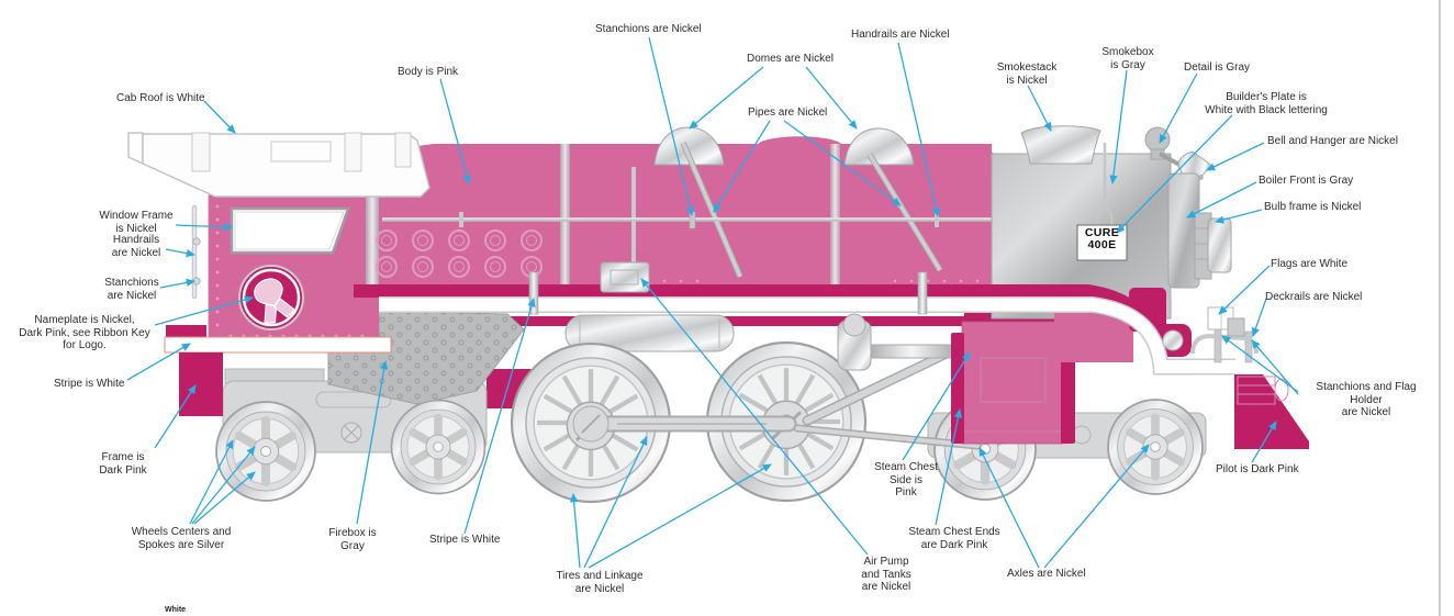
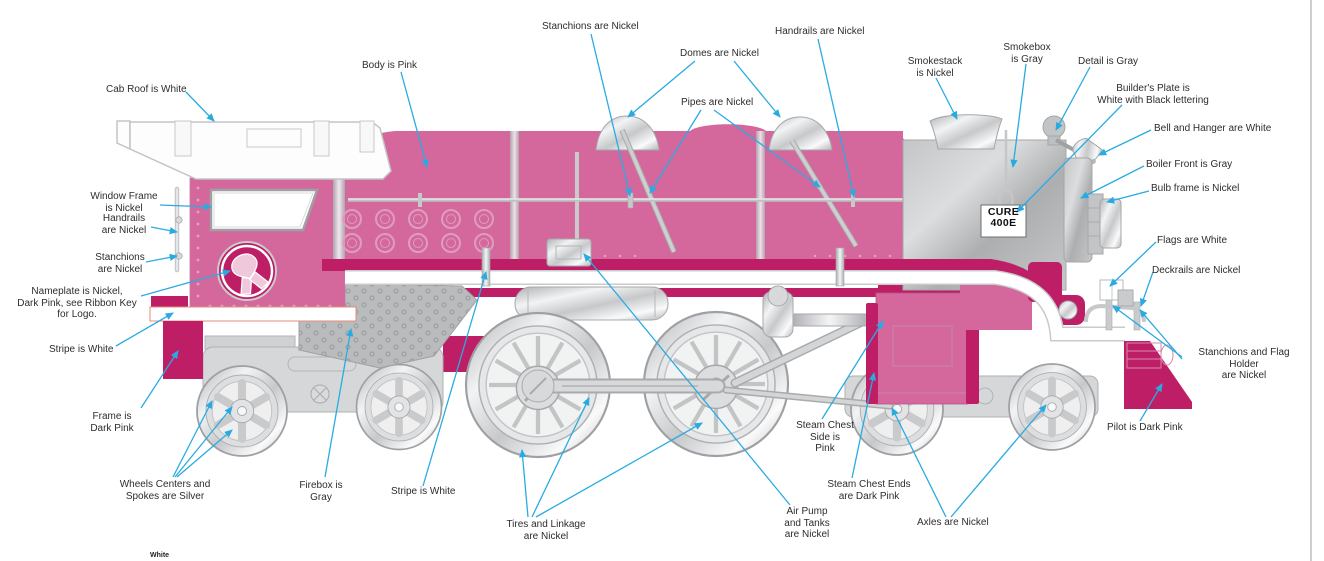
  Cab Roof is White
  Body is Pink
  Stanchions are Nickel
  Domes are Nickel
  Pipes are Nickel
  Handrails are Nickel
  Smokestack
  is Nickel
  Smokebox
  is Gray
  Detail is Gray
  Builder's Plate is
  White with Black lettering
- Bell and Hanger are Nickel
+ Bell and Hanger are White
  Boiler Front is Gray
  Bulb frame is Nickel
  Flags are White
  Deckrails are Nickel
  Stanchions and Flag Holder
  are Nickel
  Pilot is Dark Pink
  Window Frame
  is Nickel
  Handrails
  are Nickel
  Stanchions
  are Nickel
  Nameplate is Nickel,
  Dark Pink, see Ribbon Key
  for Logo.
  Stripe is White
  Frame is
  Dark Pink
  Wheels Centers and
  Spokes are Silver
  Firebox is
  Gray
  Stripe is White
  Tires and Linkage
  are Nickel
  Steam Chest
  Side is
  Pink
  Steam Chest Ends
  are Dark Pink
  Air Pump
  and Tanks
  are Nickel
  Axles are Nickel
  CURE
  400E
